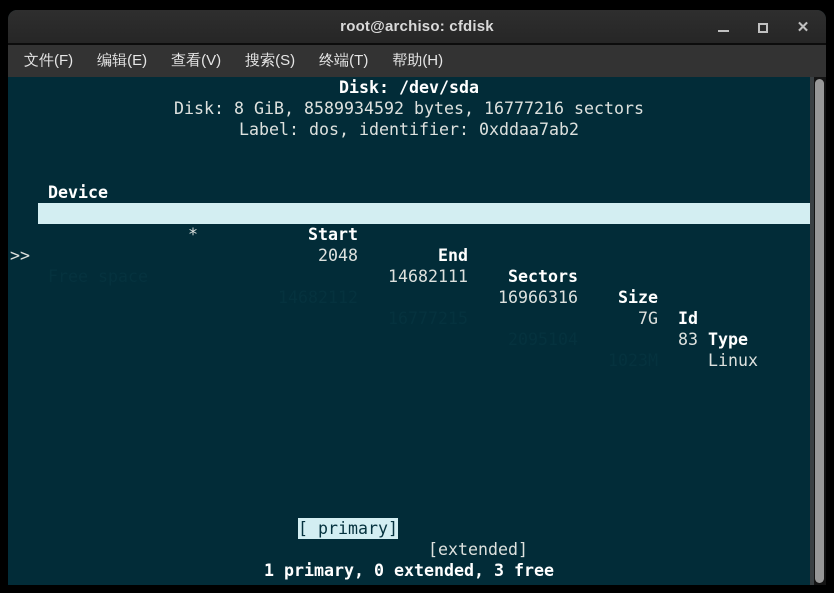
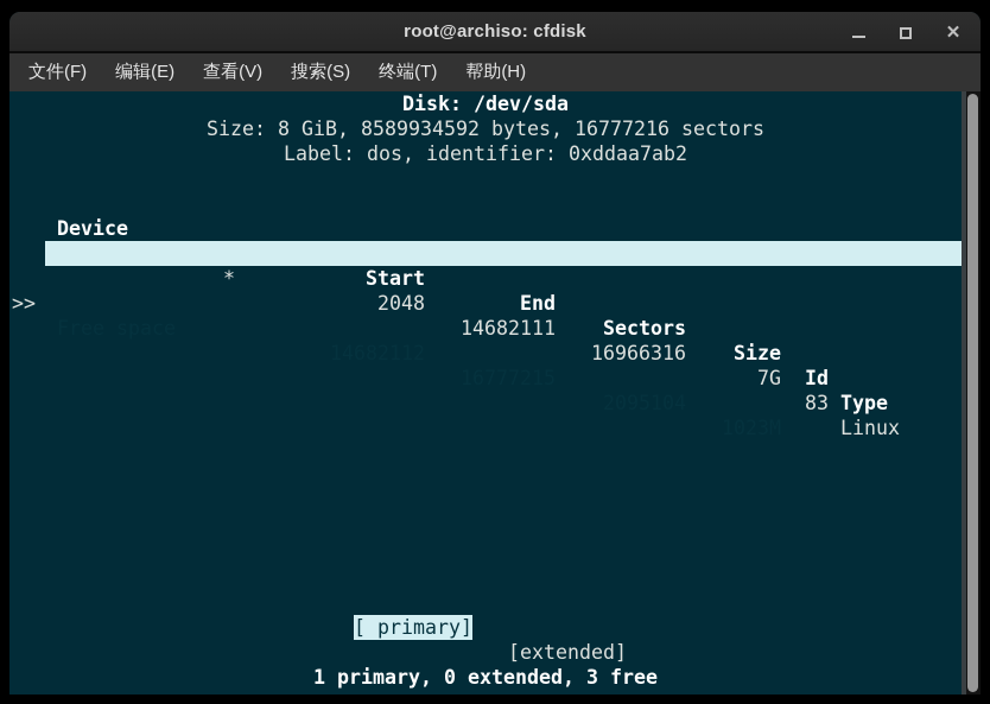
  root@archiso: cfdisk
  ✕
  文件(F)
  编辑(E)
  查看(V)
  搜索(S)
  终端(T)
  帮助(H)
  Disk: /dev/sda
- Disk: 8 GiB, 8589934592 bytes, 16777216 sectors
+ Size: 8 GiB, 8589934592 bytes, 16777216 sectors
  Label: dos, identifier: 0xddaa7ab2
  Device
  Start
  End
  Sectors
  Size
  Id
  Type
  *
  2048
  14682111
  16966316
  7G
  83
  Linux
  >>
  [ primary]
  [extended]
  1 primary, 0 extended, 3 free
